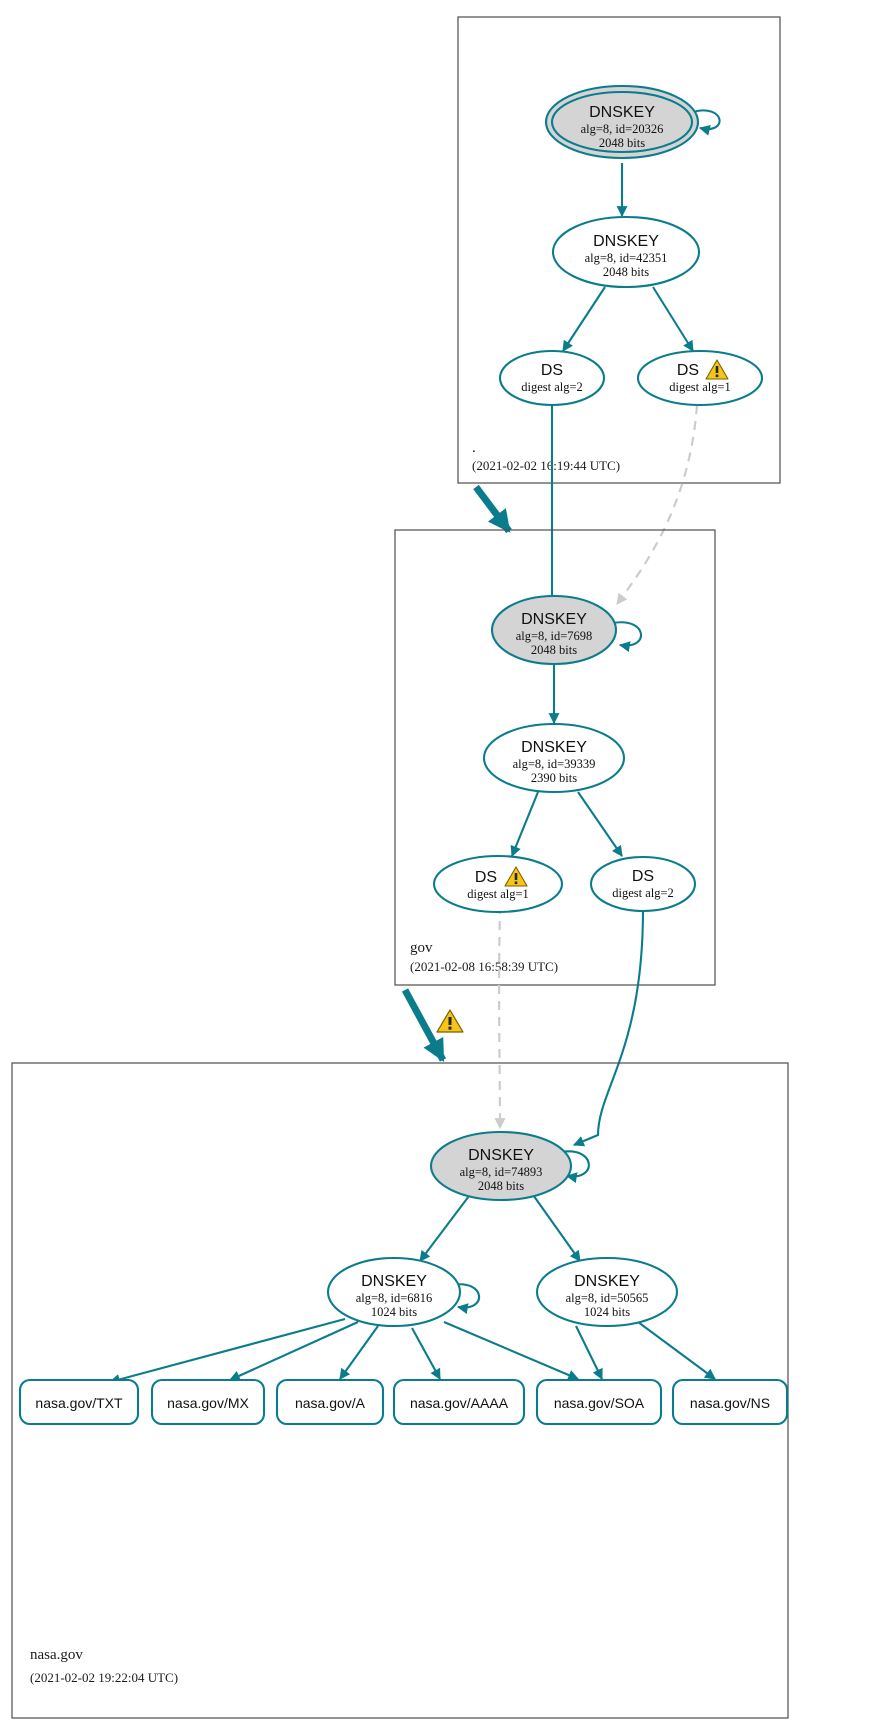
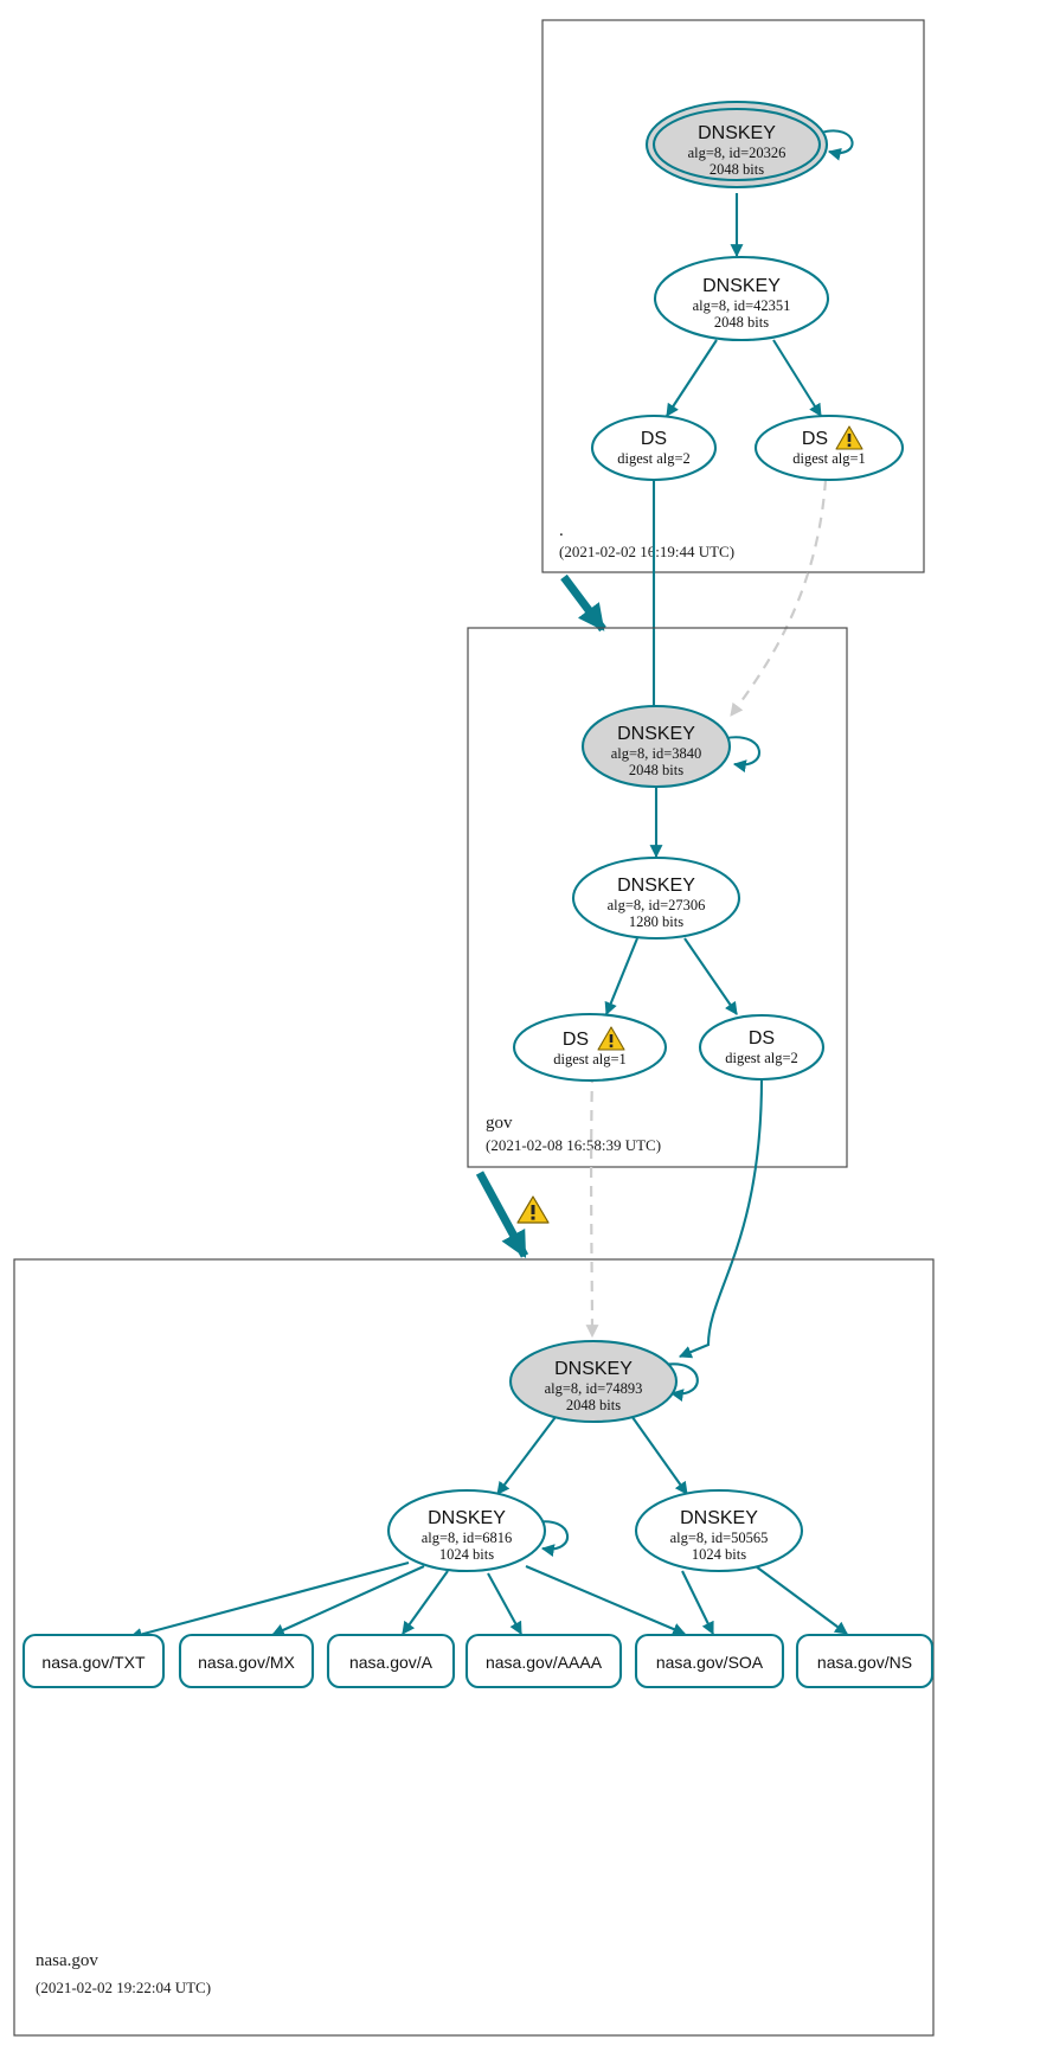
  .
  (2021-02-02 16:19:44 UTC)
  DNSKEY
  alg=8, id=20326
  2048 bits
  DNSKEY
  alg=8, id=42351
  2048 bits
  DS
  digest alg=2
  DS
  digest alg=1
  gov
  (2021-02-08 16:58:39 UTC)
  DNSKEY
- alg=8, id=7698
+ alg=8, id=3840
  2048 bits
  DNSKEY
- alg=8, id=39339
+ alg=8, id=27306
- 2390 bits
+ 1280 bits
  DS
  digest alg=1
  DS
  digest alg=2
  nasa.gov
  (2021-02-02 19:22:04 UTC)
  DNSKEY
  alg=8, id=74893
  2048 bits
  DNSKEY
  alg=8, id=6816
  1024 bits
  DNSKEY
  alg=8, id=50565
  1024 bits
  nasa.gov/TXT
  nasa.gov/MX
  nasa.gov/A
  nasa.gov/AAAA
  nasa.gov/SOA
  nasa.gov/NS
